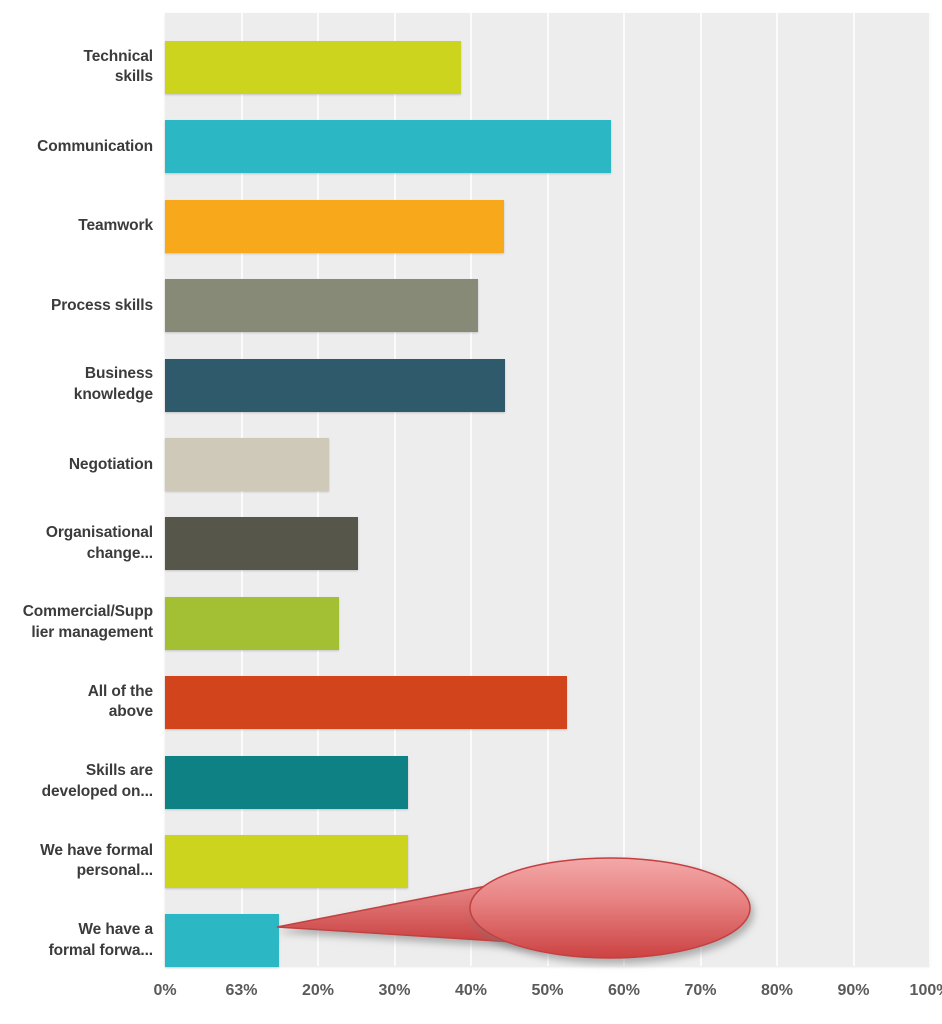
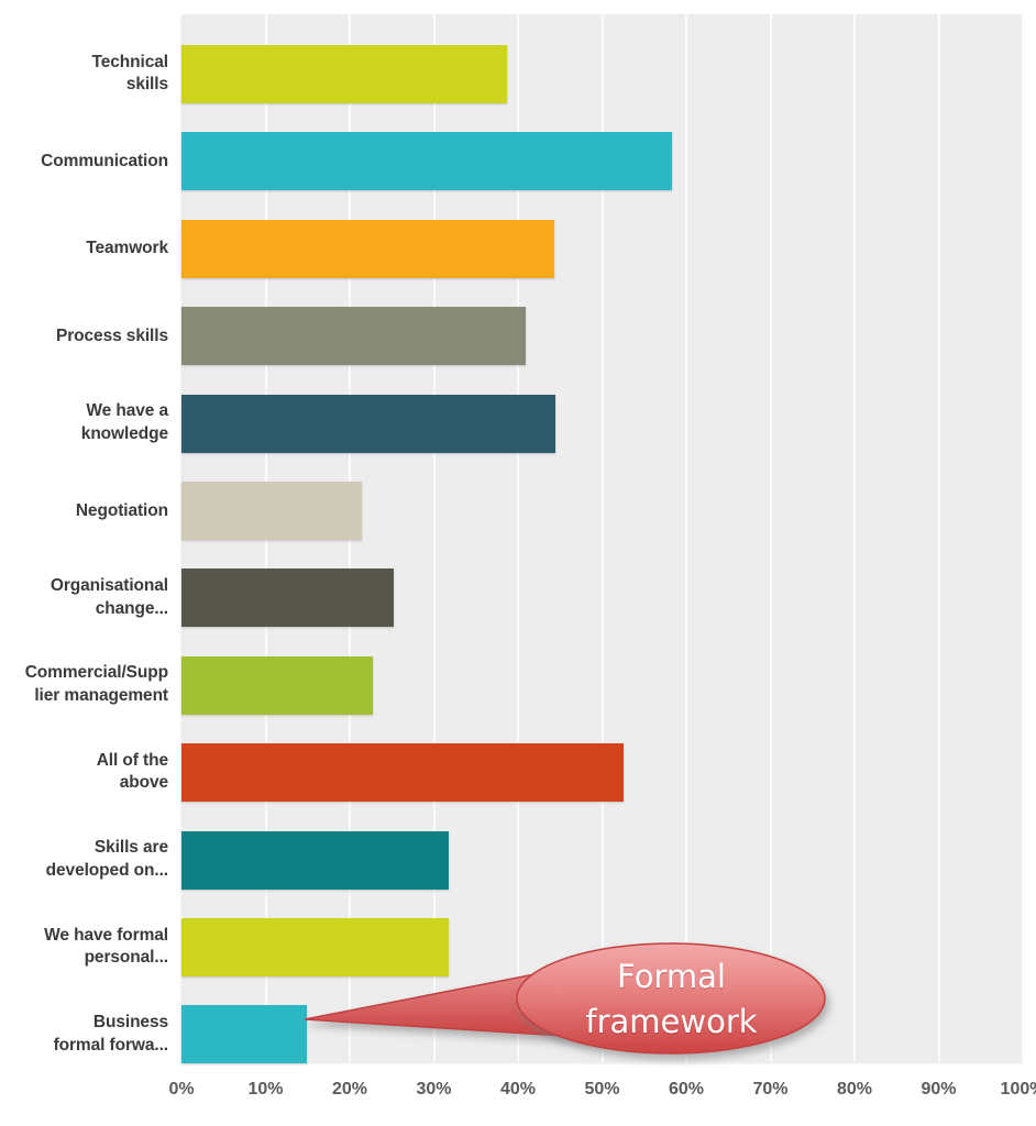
  Technical
  skills
  Communication
  Teamwork
  Process skills
- Business
+ We have a
  knowledge
  Negotiation
  Organisational
  change...
  Commercial/Supp
  lier management
  All of the
  above
  Skills are
  developed on...
  We have formal
  personal...
- We have a
+ Business
  formal forwa...
  0%
- 63%
+ 10%
  20%
  30%
  40%
  50%
  60%
  70%
  80%
  90%
  100
+ Formal
+ framework
